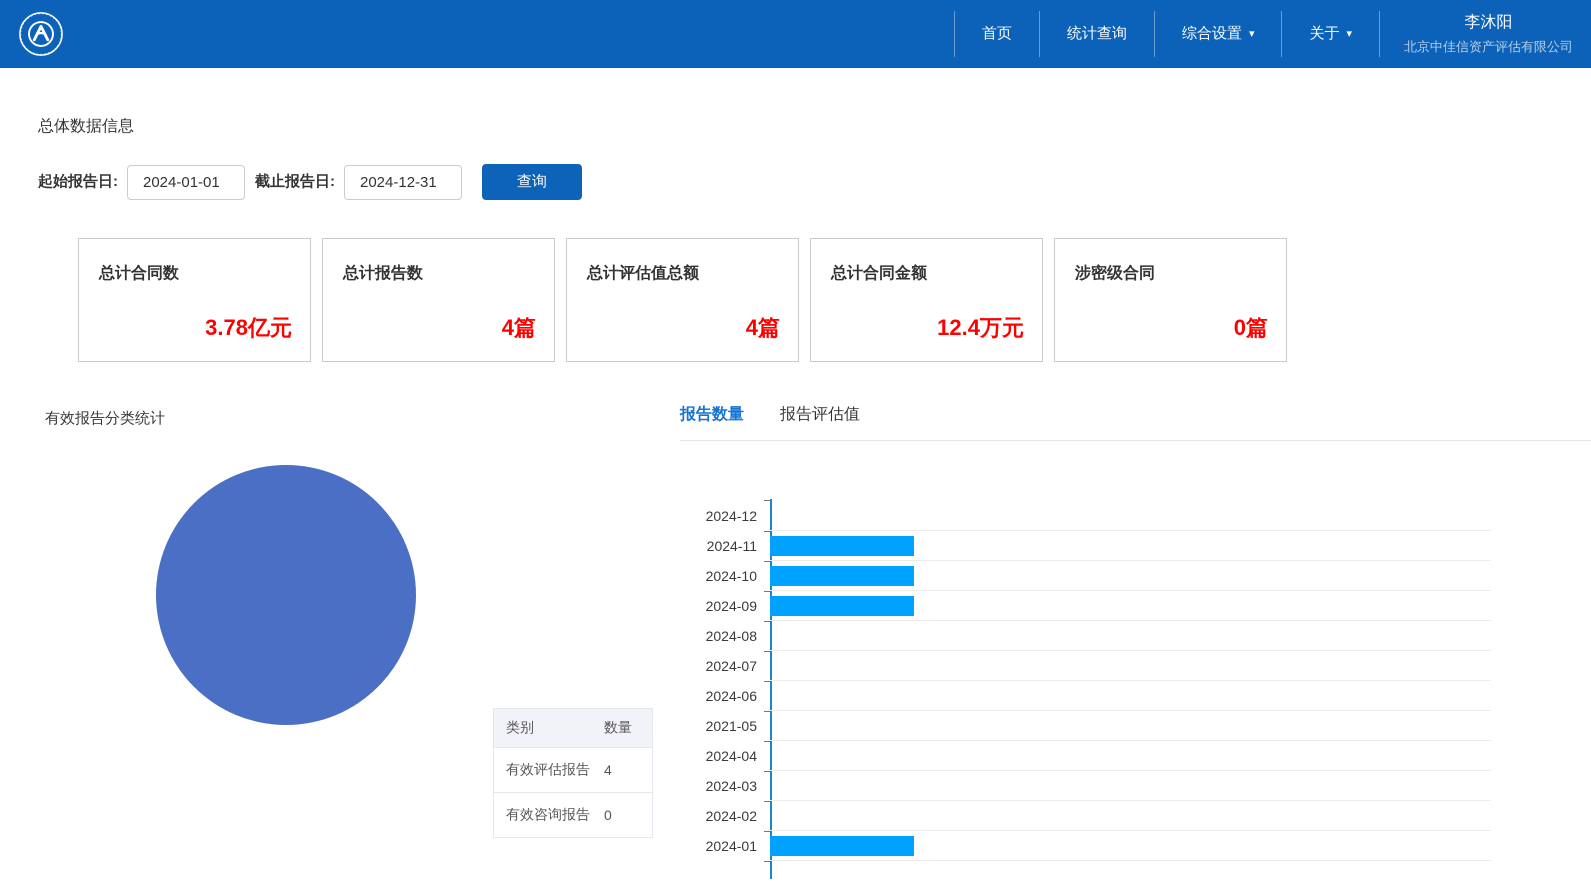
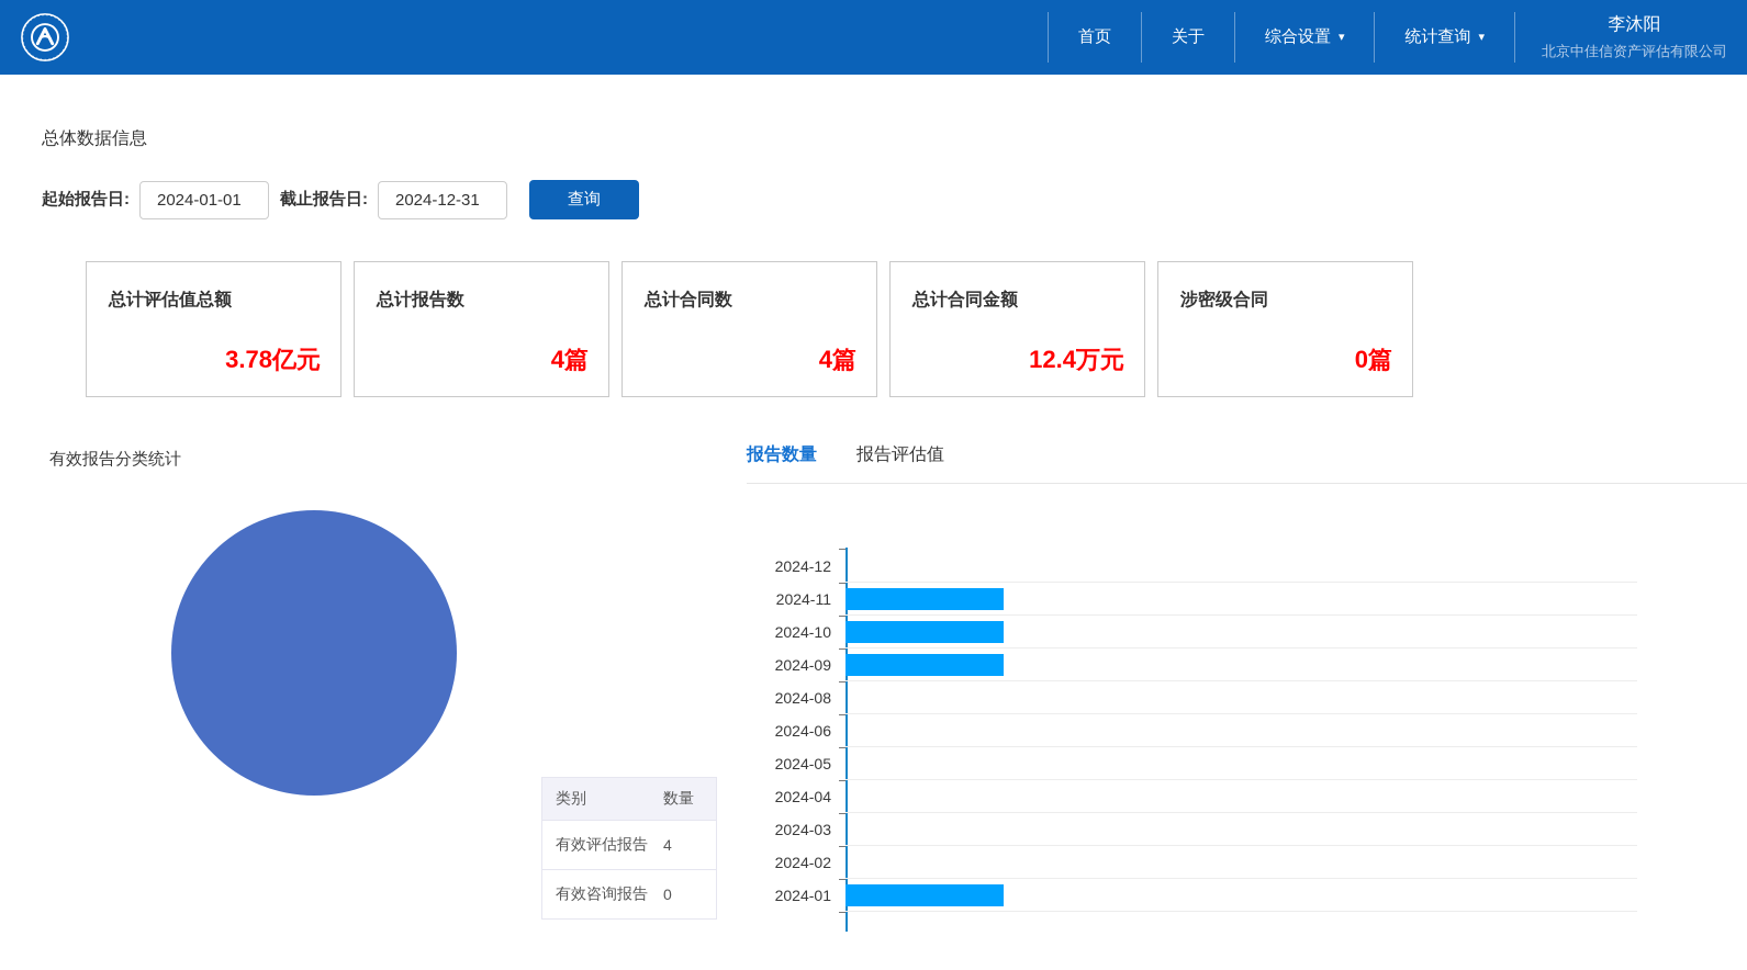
  首页
- 统计查询
+ 关于
  综合设置
  ▾
- 关于
+ 统计查询
  ▾
  李沐阳
  北京中佳信资产评估有限公司
  总体数据信息
  起始报告日:
  2024-01-01
  截止报告日:
  2024-12-31
  查询
- 总计合同数
+ 总计评估值总额
  3.78亿元
  总计报告数
  4篇
- 总计评估值总额
+ 总计合同数
  4篇
  总计合同金额
  12.4万元
  涉密级合同
  0篇
  有效报告分类统计
  类别
  数量
  有效评估报告
  4
  有效咨询报告
  0
  报告数量
  报告评估值
  2024-12
  2024-11
  2024-10
  2024-09
  2024-08
- 2024-07
  2024-06
- 2021-05
+ 2024-05
  2024-04
  2024-03
  2024-02
  2024-01
